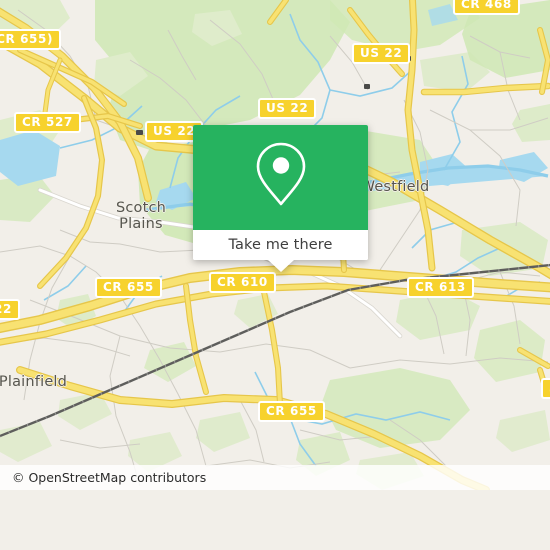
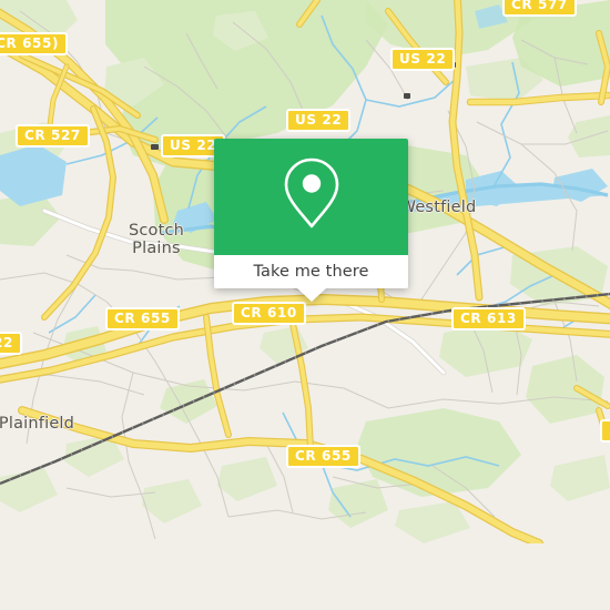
  Scotch
  Plains
  estfield
  Plainfield
  CR 655)
  CR 527
  US 22
  US 22
  US 22
- CR 468
+ CR 577
  CR 655
  CR 610
  CR 613
  CR 655
  Take me there
- © OpenStreetMap contributors
